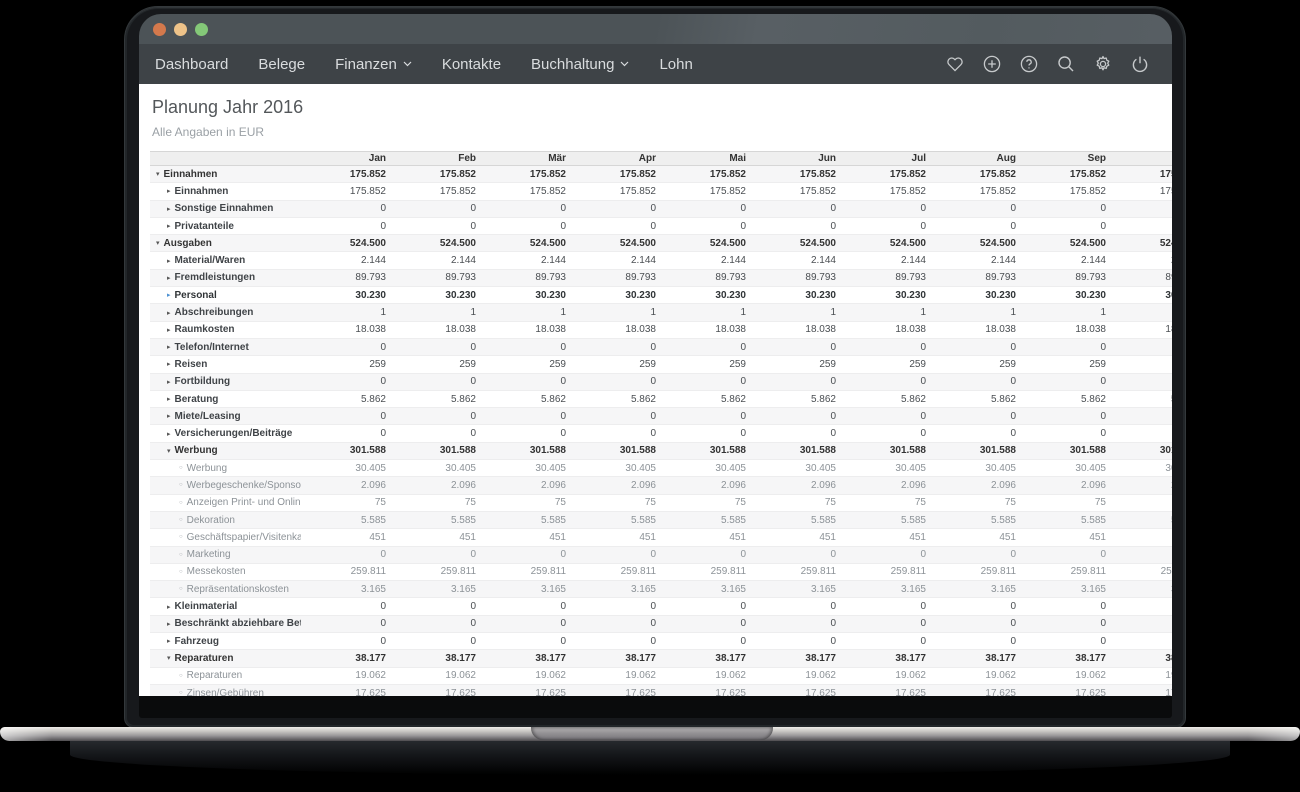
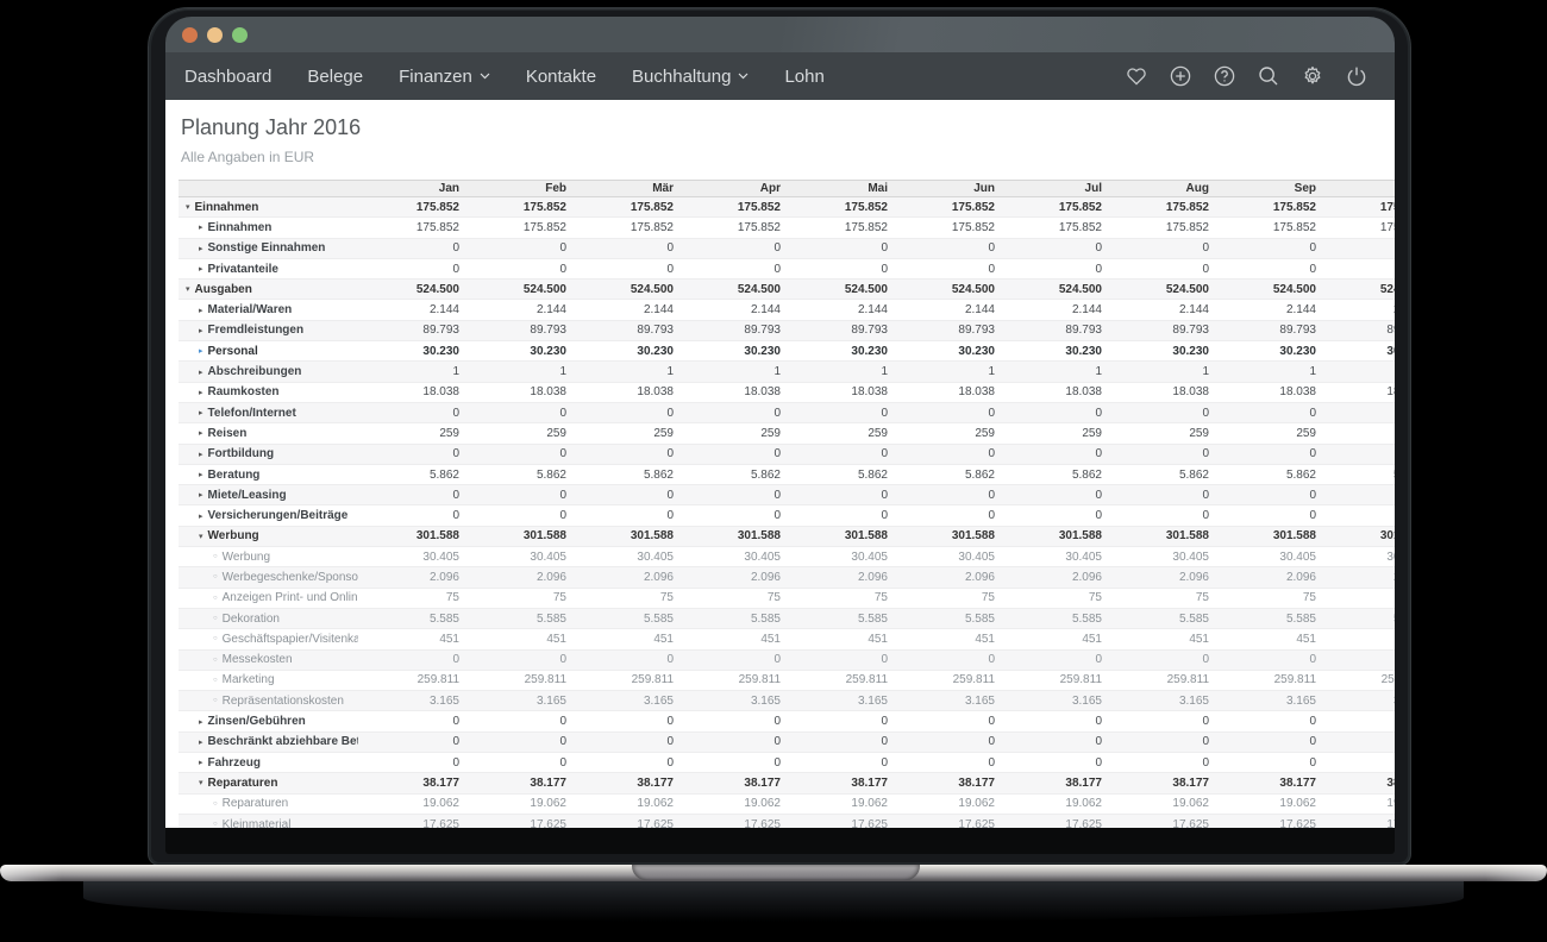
  Dashboard
  Belege
  Finanzen
  Kontakte
  Buchhaltung
  Lohn
  Planung Jahr 2016
  Alle Angaben in EUR
  Jan
  Feb
  Mär
  Apr
  Mai
  Jun
  Jul
  Aug
  Sep
  Einnahmen
  175.852
  175.852
  175.852
  175.852
  175.852
  175.852
  175.852
  175.852
  175.852
  Einnahmen
  175.852
  175.852
  175.852
  175.852
  175.852
  175.852
  175.852
  175.852
  175.852
  Sonstige Einnahmen
  0
  0
  0
  0
  0
  0
  0
  0
  0
  Privatanteile
  0
  0
  0
  0
  0
  0
  0
  0
  0
  Ausgaben
  524.500
  524.500
  524.500
  524.500
  524.500
  524.500
  524.500
  524.500
  524.500
  Material/Waren
  2.144
  2.144
  2.144
  2.144
  2.144
  2.144
  2.144
  2.144
  2.144
  Fremdleistungen
  89.793
  89.793
  89.793
  89.793
  89.793
  89.793
  89.793
  89.793
  89.793
  Personal
  30.230
  30.230
  30.230
  30.230
  30.230
  30.230
  30.230
  30.230
  30.230
  Abschreibungen
  1
  1
  1
  1
  1
  1
  1
  1
  1
  Raumkosten
  18.038
  18.038
  18.038
  18.038
  18.038
  18.038
  18.038
  18.038
  18.038
  Telefon/Internet
  0
  0
  0
  0
  0
  0
  0
  0
  0
  Reisen
  259
  259
  259
  259
  259
  259
  259
  259
  259
  Fortbildung
  0
  0
  0
  0
  0
  0
  0
  0
  0
  Beratung
  5.862
  5.862
  5.862
  5.862
  5.862
  5.862
  5.862
  5.862
  5.862
  Miete/Leasing
  0
  0
  0
  0
  0
  0
  0
  0
  0
  Versicherungen/Beiträge
  0
  0
  0
  0
  0
  0
  0
  0
  0
  Werbung
  301.588
  301.588
  301.588
  301.588
  301.588
  301.588
  301.588
  301.588
  301.588
  Werbung
  30.405
  30.405
  30.405
  30.405
  30.405
  30.405
  30.405
  30.405
  30.405
  Werbegeschenke/Sponso
  2.096
  2.096
  2.096
  2.096
  2.096
  2.096
  2.096
  2.096
  2.096
  Anzeigen Print- und Onlin
  75
  75
  75
  75
  75
  75
  75
  75
  75
  Dekoration
  5.585
  5.585
  5.585
  5.585
  5.585
  5.585
  5.585
  5.585
  5.585
  Geschäftspapier/Visitenka
  451
  451
  451
  451
  451
  451
  451
  451
  451
- Marketing
+ Messekosten
  0
  0
  0
  0
  0
  0
  0
  0
  0
- Messekosten
+ Marketing
  259.811
  259.811
  259.811
  259.811
  259.811
  259.811
  259.811
  259.811
  259.811
  Repräsentationskosten
  3.165
  3.165
  3.165
  3.165
  3.165
  3.165
  3.165
  3.165
  3.165
- Kleinmaterial
+ Zinsen/Gebühren
  0
  0
  0
  0
  0
  0
  0
  0
  0
  Beschränkt abziehbare Be
  0
  0
  0
  0
  0
  0
  0
  0
  0
  Fahrzeug
  0
  0
  0
  0
  0
  0
  0
  0
  0
  Reparaturen
  38.177
  38.177
  38.177
  38.177
  38.177
  38.177
  38.177
  38.177
  38.177
  Reparaturen
  19.062
  19.062
  19.062
  19.062
  19.062
  19.062
  19.062
  19.062
  19.062
- Zinsen/Gebühren
+ Kleinmaterial
  17.625
  17.625
  17.625
  17.625
  17.625
  17.625
  17.625
  17.625
  17.625
